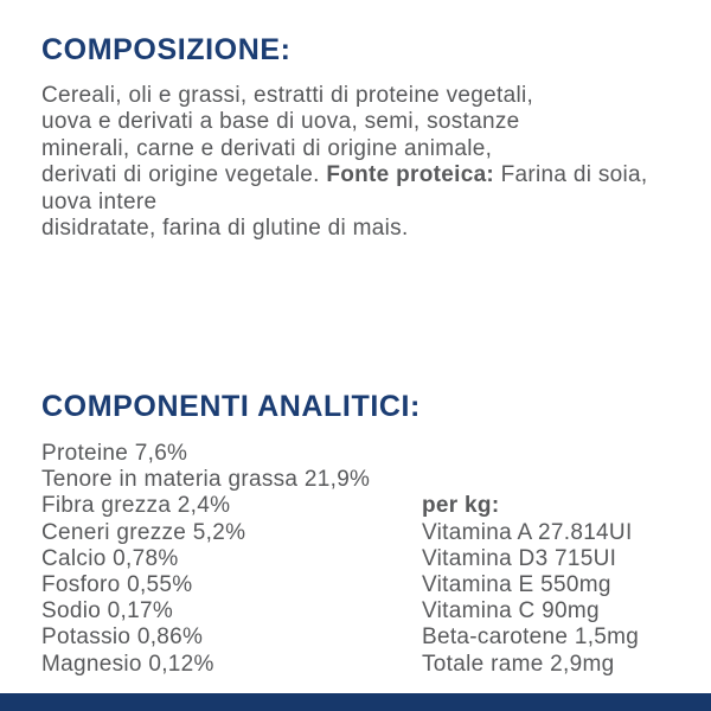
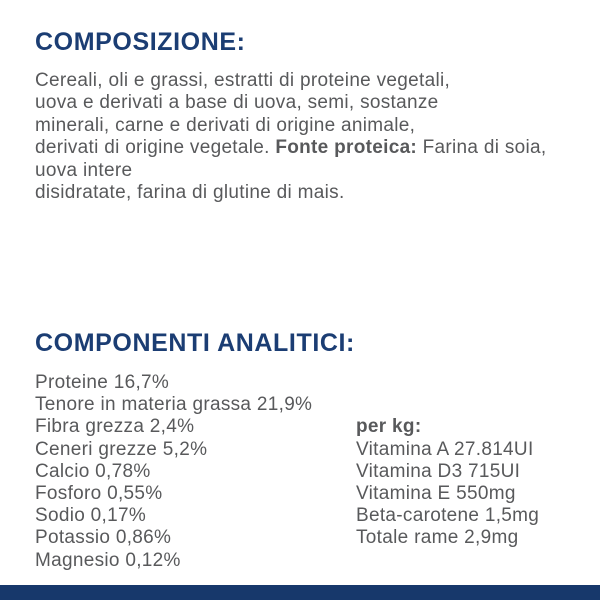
  COMPOSIZIONE:
  Cereali, oli e grassi, estratti di proteine vegetali,
  uova e derivati a base di uova, semi, sostanze
  minerali, carne e derivati di origine animale,
  derivati di origine vegetale. Fonte proteica: Farina di soia, uova intere
  disidratate, farina di glutine di mais.
  COMPONENTI ANALITICI:
- Proteine 7,6%
+ Proteine 16,7%
  Tenore in materia grassa 21,9%
  Fibra grezza 2,4%
  Ceneri grezze 5,2%
  Calcio 0,78%
  Fosforo 0,55%
  Sodio 0,17%
  Potassio 0,86%
  Magnesio 0,12%
  per kg:
  Vitamina A 27.814UI
  Vitamina D3 715UI
  Vitamina E 550mg
- Vitamina C 90mg
  Beta-carotene 1,5mg
  Totale rame 2,9mg
